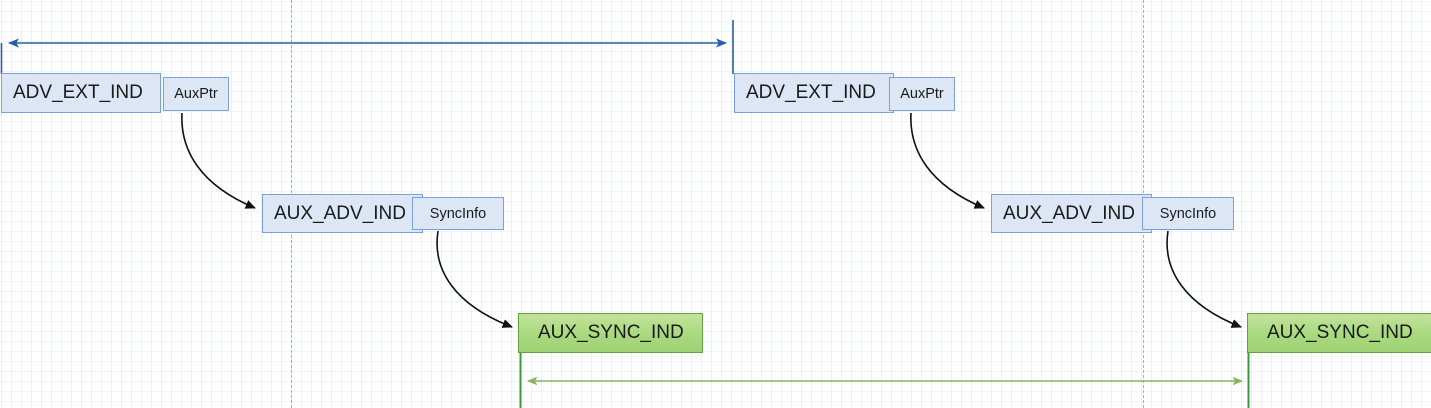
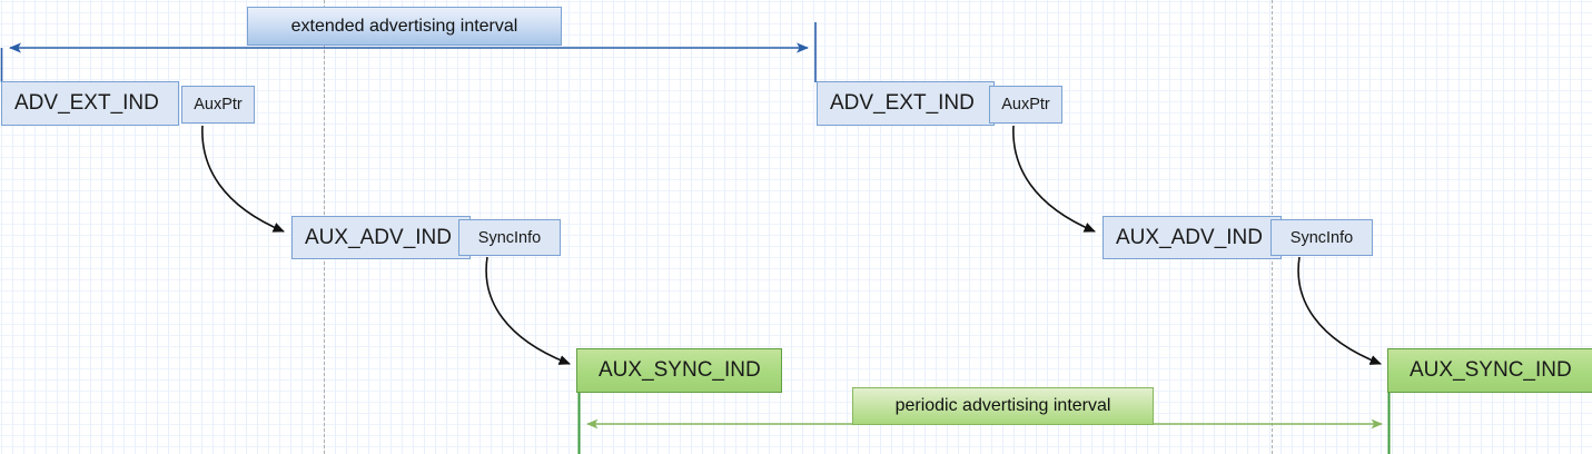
+ extended advertising interval
+ periodic advertising interval
  ADV_EXT_IND
  AuxPtr
  AUX_ADV_IND
  SyncInfo
  AUX_SYNC_IND
  ADV_EXT_IND
  AuxPtr
  AUX_ADV_IND
  SyncInfo
  AUX_SYNC_IND
